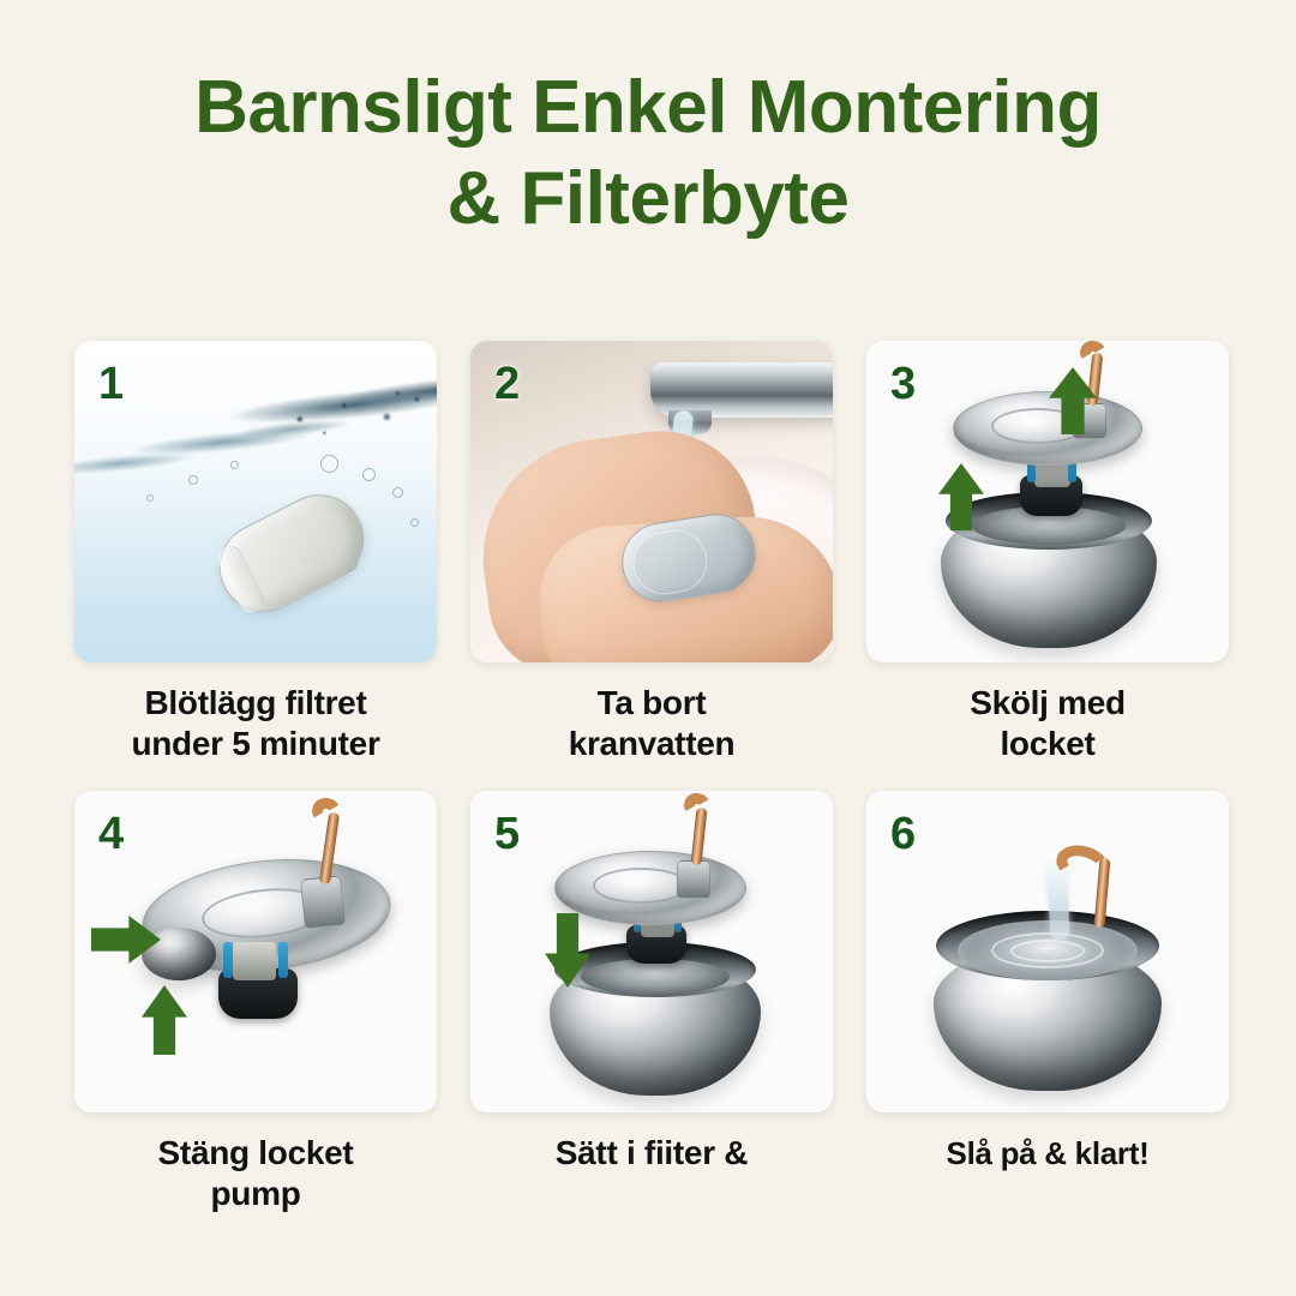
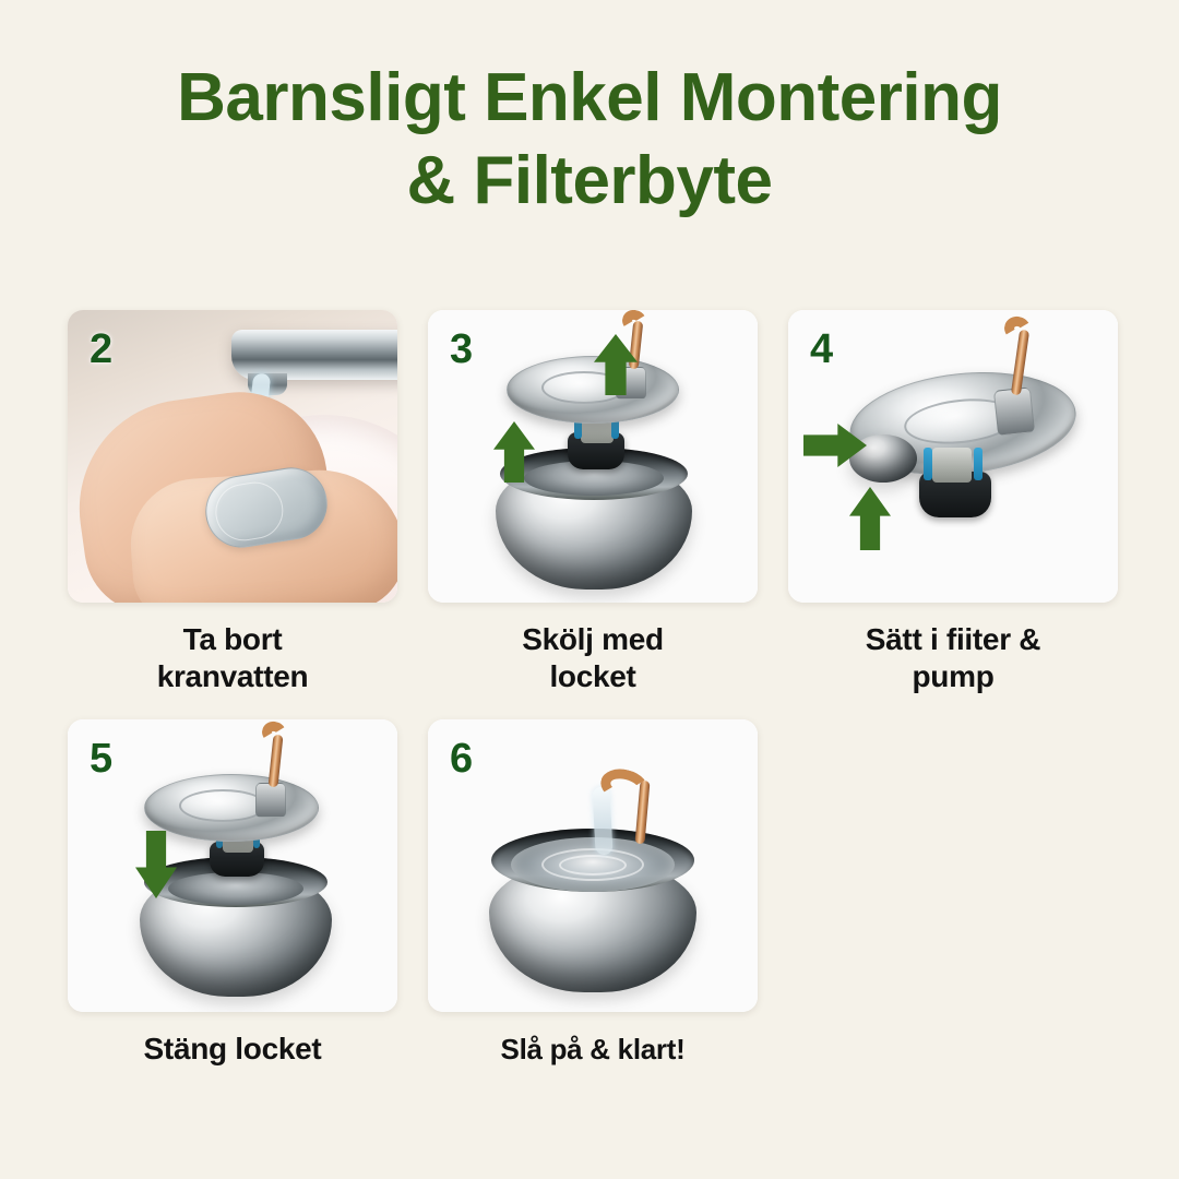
  Barnsligt Enkel Montering
  & Filterbyte
- 1
- Blötlägg filtret
- under 5 minuter
  2
  Ta bort
  kranvatten
  3
  Skölj med
  locket
  4
- Stäng locket
+ Sätt i fiiter &
  pump
  5
- Sätt i fiiter &
+ Stäng locket
  6
  Slå på & klart!
